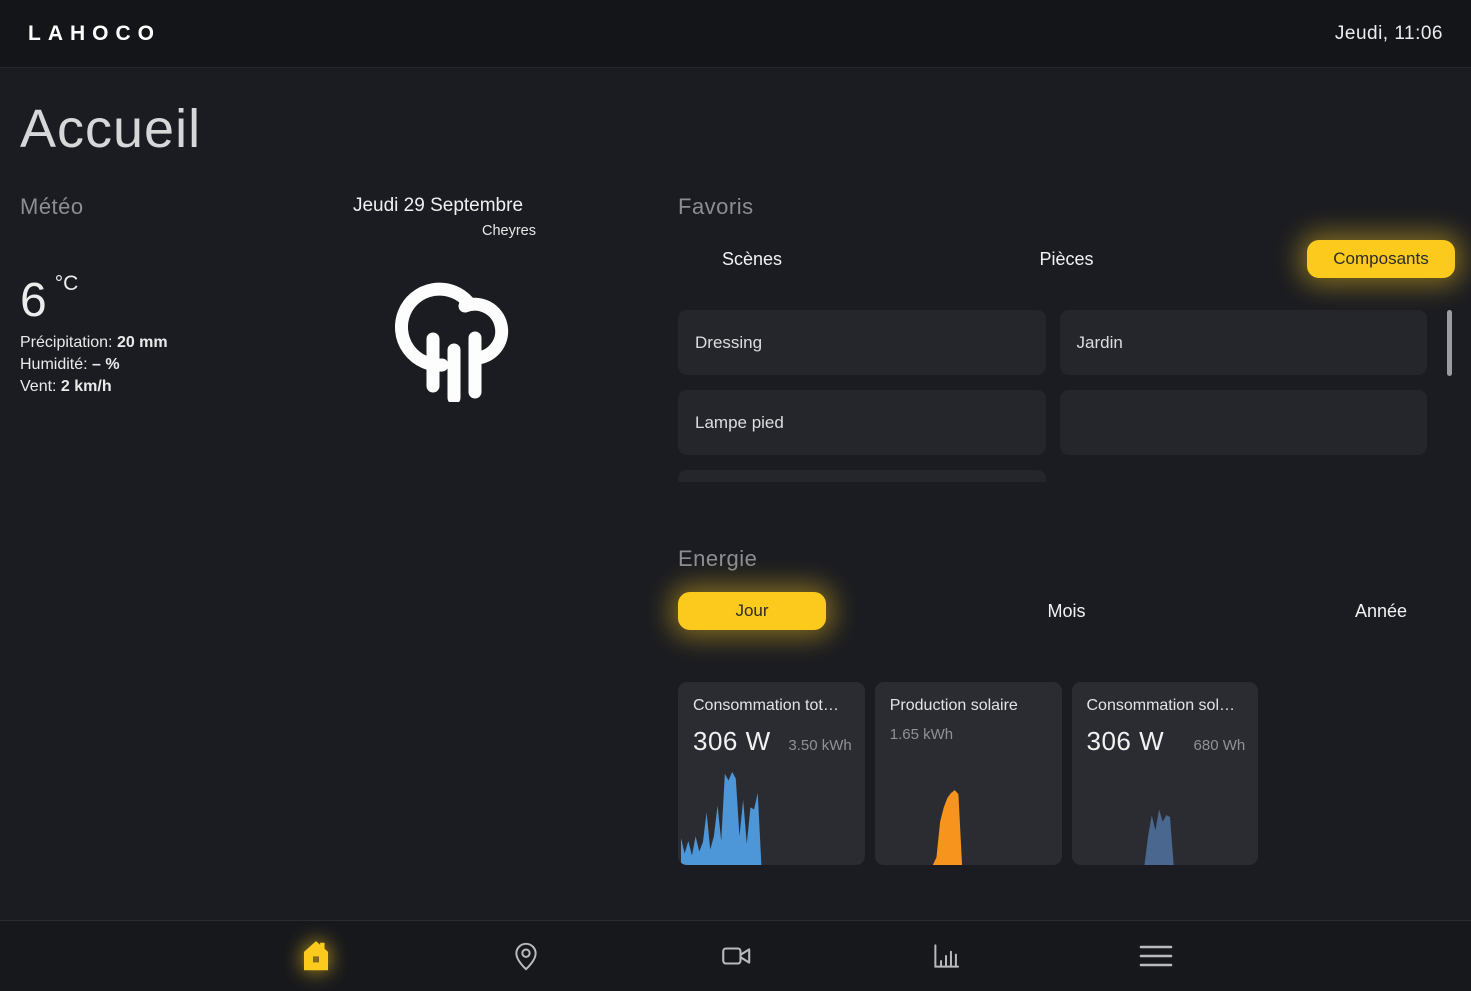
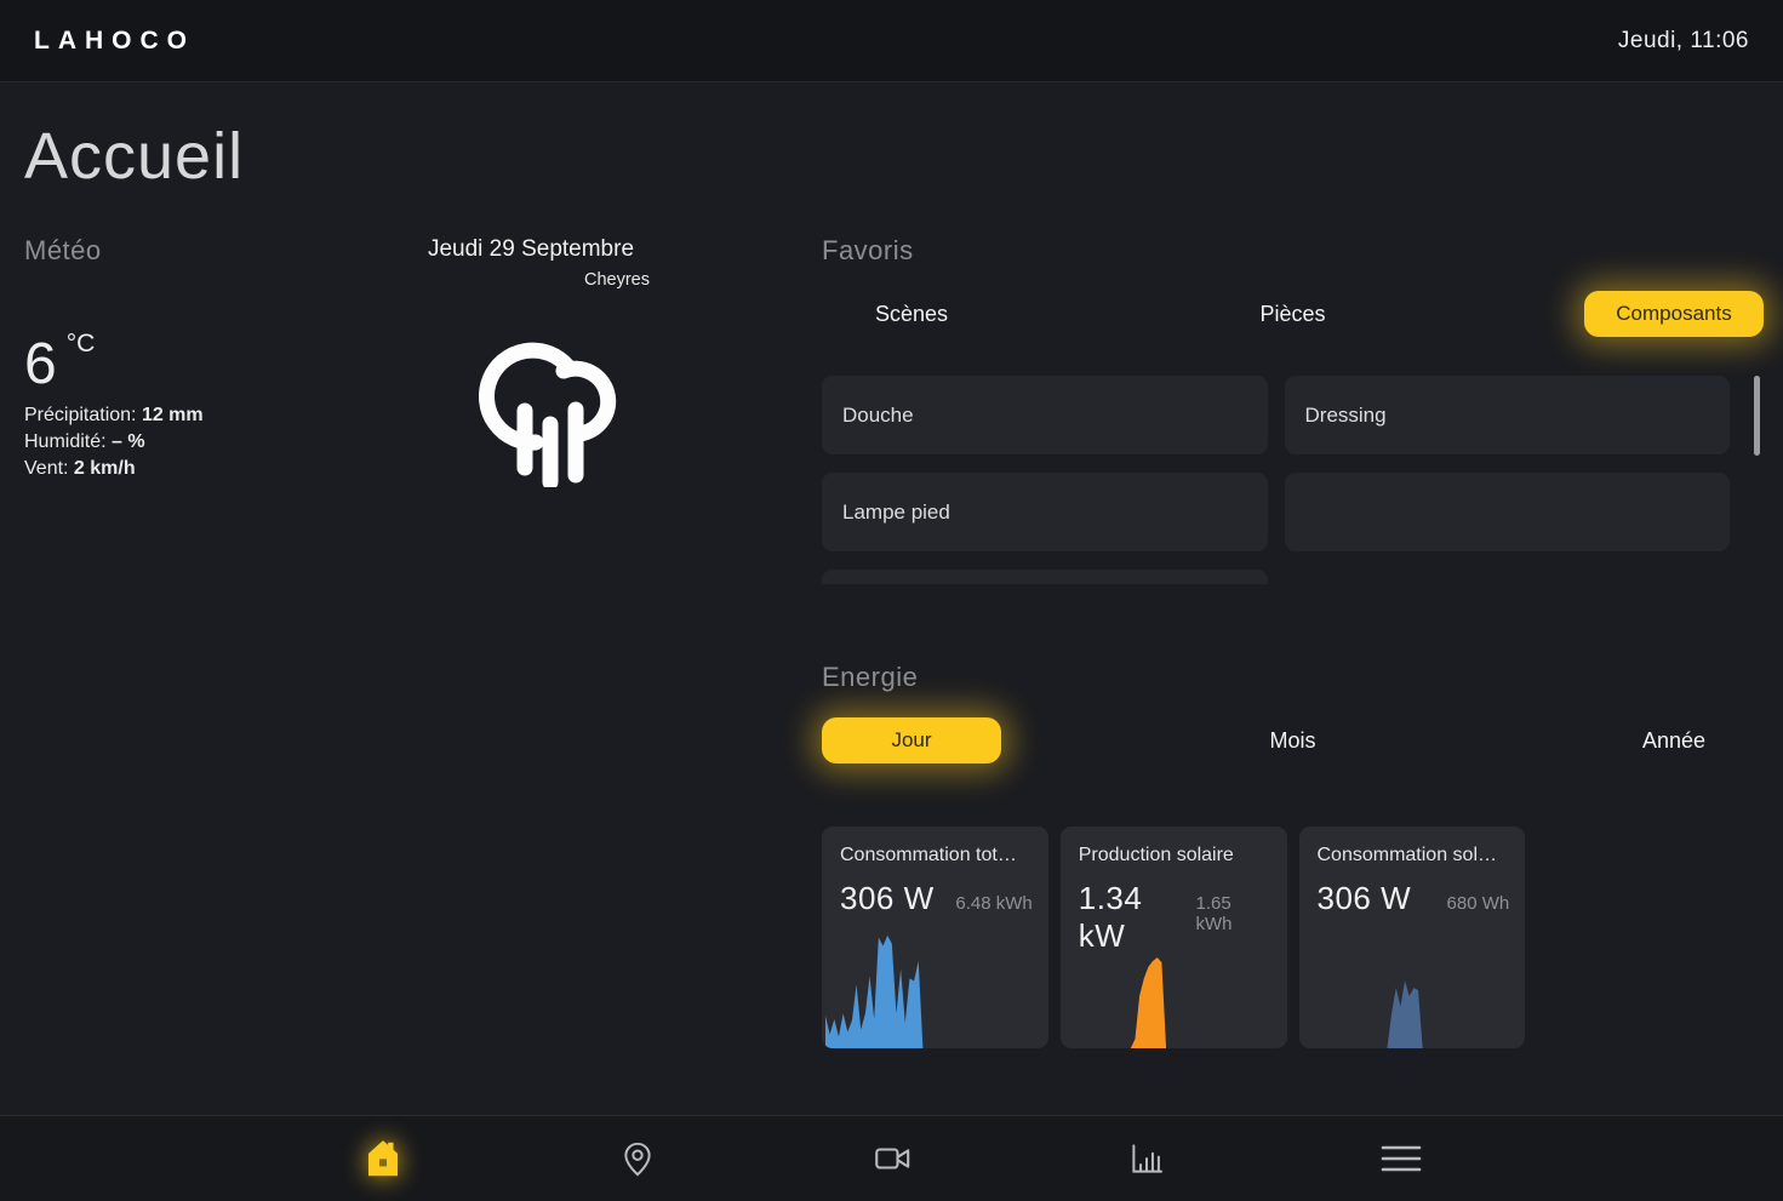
  LAHOCO
  Jeudi, 11:06
  Accueil
  Météo
  6 °C
- Précipitation: 20 mm
+ Précipitation: 12 mm
  Humidité: – %
  Vent: 2 km/h
  Jeudi 29 Septembre
  Cheyres
  Favoris
  Scènes
  Pièces
  Composants
+ Douche
  Dressing
- Jardin
  Lampe pied
  Energie
  Jour
  Mois
  Année
  Consommation tot…
  306 W
- 3.50 kWh
+ 6.48 kWh
  Production solaire
+ 1.34 kW
  1.65 kWh
  Consommation sol…
  306 W
  680 Wh
